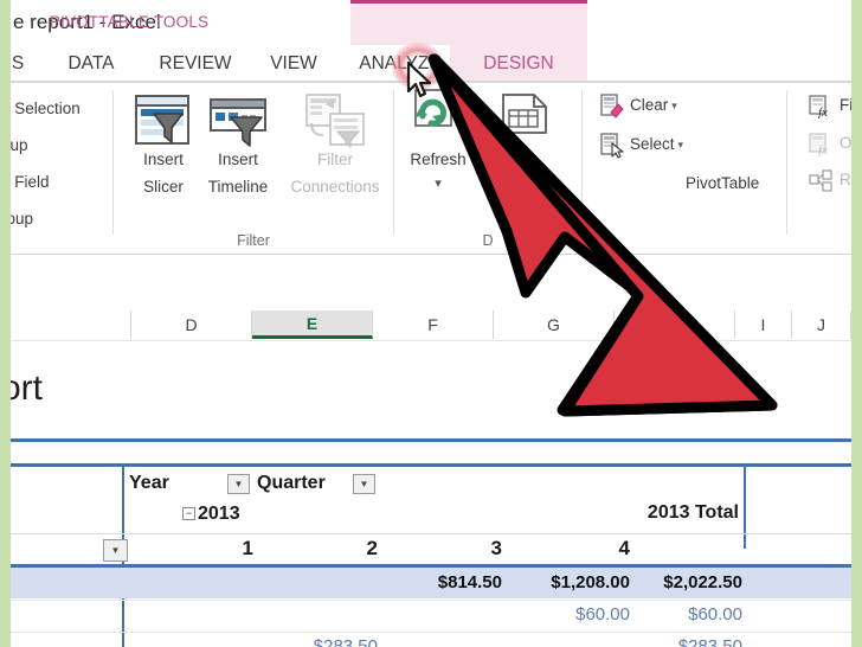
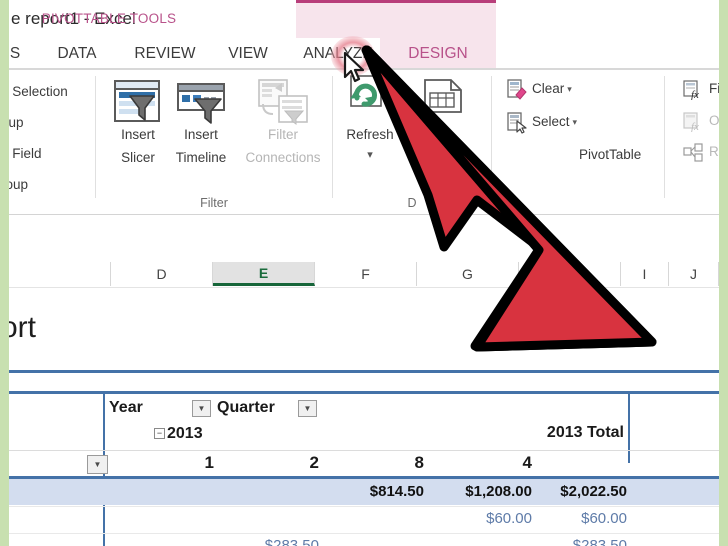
  e report1 - Excel
  PIVOTTABLE TOOLS
  S
  DATA
  REVIEW
  VIEW
  DESIGN
  Selection
  Field
  oup
  Insert
  Slicer
  Insert
  Timeline
  Filter
  Connections
  Filter
  Refresh
  ▾
  D
  Clear ▾
  Select ▾
  PivotTable
  fx
  fx
  D
  E
  F
  G
  I
  J
  ort
  Year
  ▼
  Quarter
  ▼
  −
  2013
  2013 Total
  ▼
  1
  2
- 3
+ 8
  4
  $814.50
  $1,208.00
  $2,022.50
  $60.00
  $60.00
